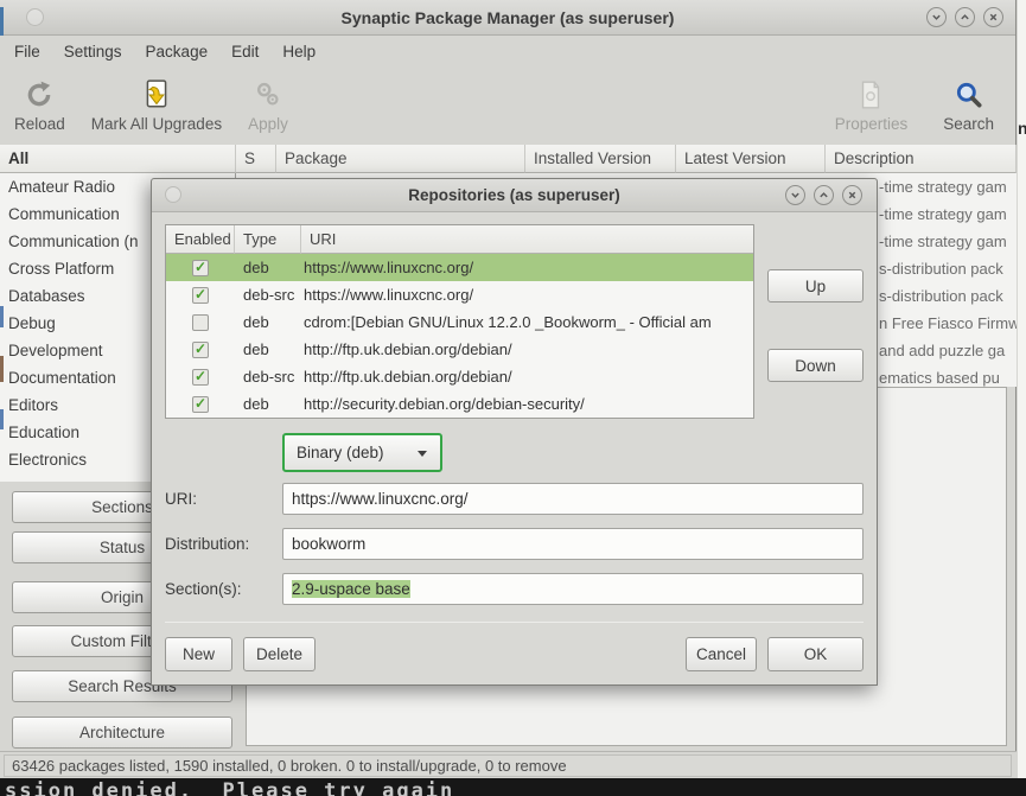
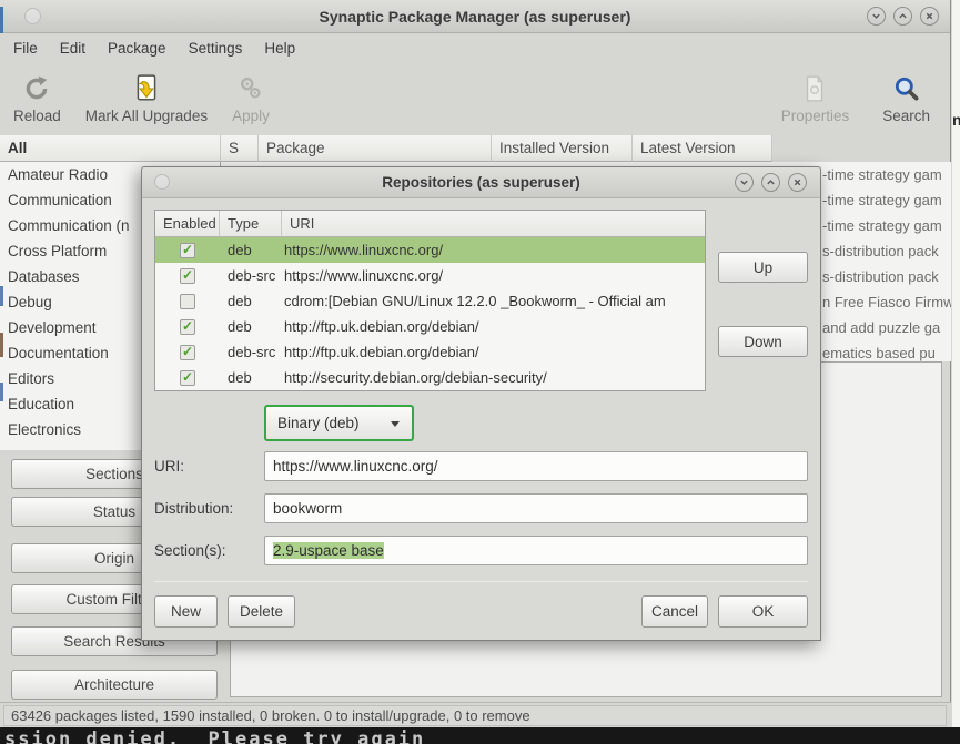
  n
  Synaptic Package Manager (as superuser)
  File
- Settings
+ Edit
  Package
- Edit
+ Settings
  Help
  Reload
  Mark All Upgrades
  Apply
  Properties
  Search
  All
  S
  Package
  Installed Version
  Latest Version
- Description
  -time strategy gam
  -time strategy gam
  -time strategy gam
  s-distribution pack
  s-distribution pack
  n Free Fiasco Firmw
  and add puzzle ga
  ematics based pu
  Amateur Radio
  Communication
  Communication (n
  Cross Platform
  Databases
  Debug
  Development
  Documentation
  Editors
  Education
  Electronics
  Sections
  Status
  Origin
  Custom Filt
  Search Results
  Architecture
  63426 packages listed, 1590 installed, 0 broken. 0 to install/upgrade, 0 to remove
  Repositories (as superuser)
  Enabled
  Type
  URI
  deb
  https://www.linuxcnc.org/
  deb-src
  https://www.linuxcnc.org/
  deb
  cdrom:[Debian GNU/Linux 12.2.0 _Bookworm_ - Official am
  deb
  http://ftp.uk.debian.org/debian/
  deb-src
  http://ftp.uk.debian.org/debian/
  deb
  http://security.debian.org/debian-security/
  Up
  Down
  Binary (deb)
  URI:
  https://www.linuxcnc.org/
  Distribution:
  bookworm
  Section(s):
  2.9-uspace base
  New
  Delete
  Cancel
  OK
  ssion denied. Please try again
